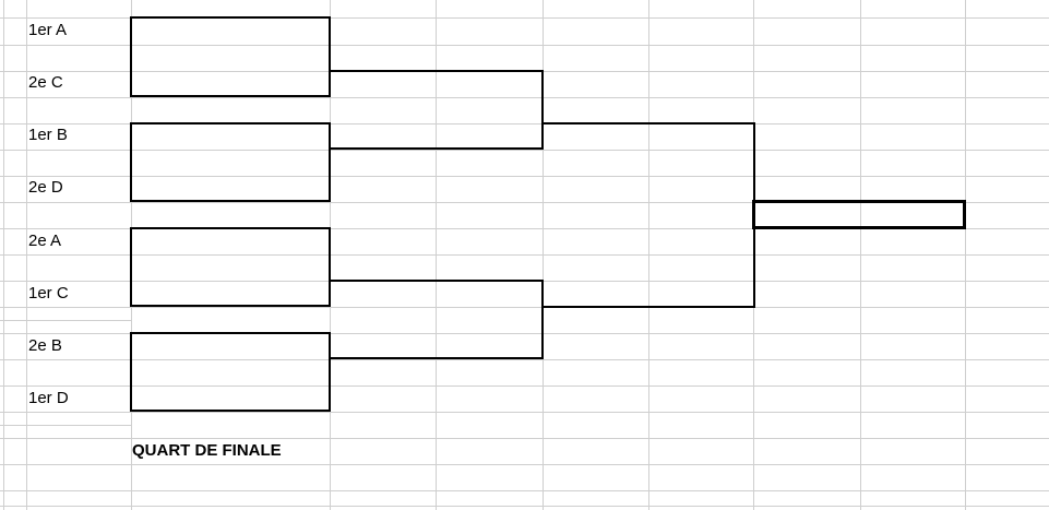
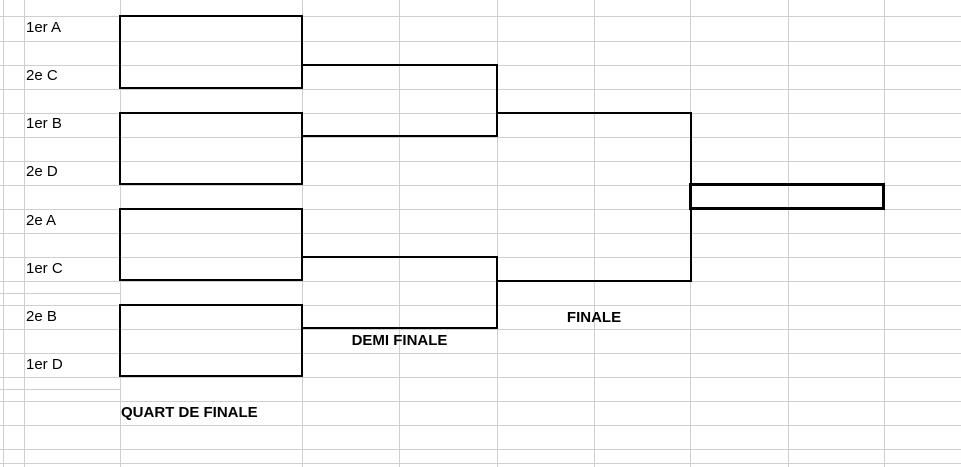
  1er A
  2e C
  1er B
  2e D
  2e A
  1er C
  2e B
  1er D
  QUART DE FINALE
+ DEMI FINALE
+ FINALE
